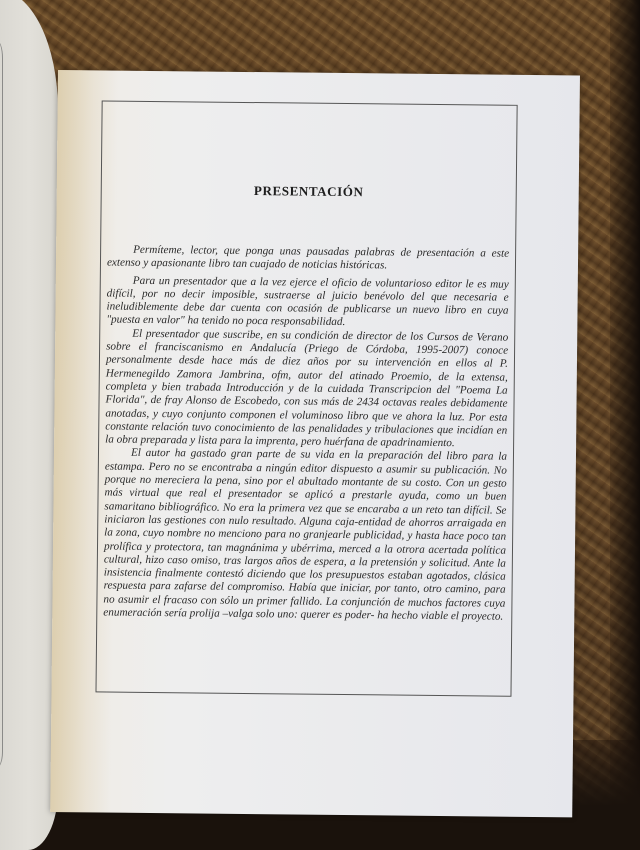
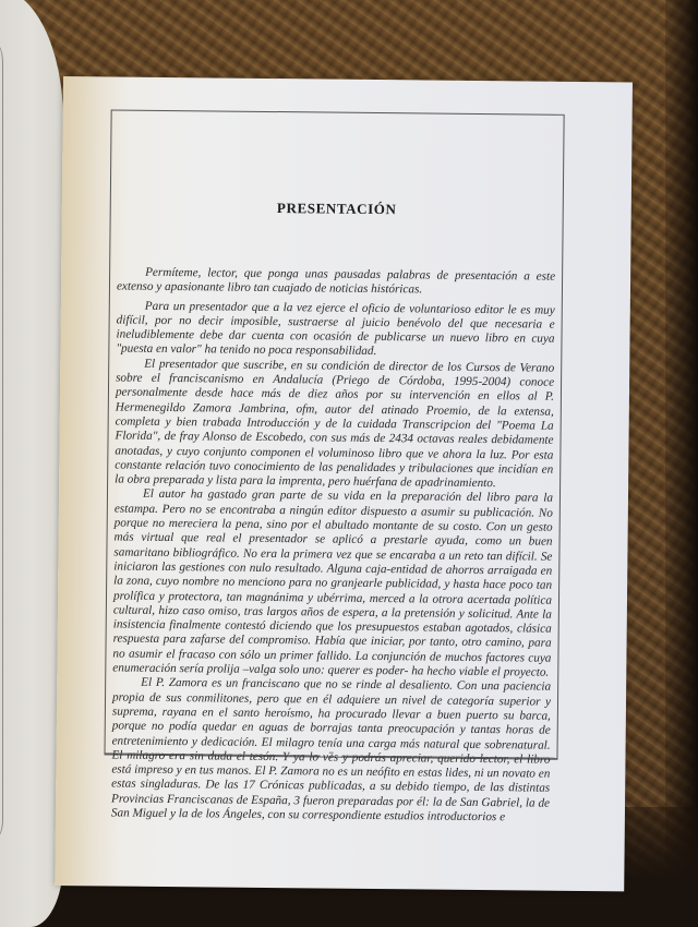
  PRESENTACIÓN
  Permíteme, lector, que ponga unas pausadas palabras de presentación a este extenso y apasionante libro tan cuajado de noticias históricas.
  Para un presentador que a la vez ejerce el oficio de voluntarioso editor le es muy difícil, por no decir imposible, sustraerse al juicio benévolo del que necesaria e ineludiblemente debe dar cuenta con ocasión de publicarse un nuevo libro en cuya "puesta en valor" ha tenido no poca responsabilidad.
- El presentador que suscribe, en su condición de director de los Cursos de Verano sobre el franciscanismo en Andalucía (Priego de Córdoba, 1995-2007) conoce personalmente desde hace más de diez años por su intervención en ellos al P. Hermenegildo Zamora Jambrina, ofm, autor del atinado Proemio, de la extensa, completa y bien trabada Introducción y de la cuidada Transcripcion del "Poema La Florida", de fray Alonso de Escobedo, con sus más de 2434 octavas reales debidamente anotadas, y cuyo conjunto componen el voluminoso libro que ve ahora la luz. Por esta constante relación tuvo conocimiento de las penalidades y tribulaciones que incidían en la obra preparada y lista para la imprenta, pero huérfana de apadrinamiento.
+ El presentador que suscribe, en su condición de director de los Cursos de Verano sobre el franciscanismo en Andalucía (Priego de Córdoba, 1995-2004) conoce personalmente desde hace más de diez años por su intervención en ellos al P. Hermenegildo Zamora Jambrina, ofm, autor del atinado Proemio, de la extensa, completa y bien trabada Introducción y de la cuidada Transcripcion del "Poema La Florida", de fray Alonso de Escobedo, con sus más de 2434 octavas reales debidamente anotadas, y cuyo conjunto componen el voluminoso libro que ve ahora la luz. Por esta constante relación tuvo conocimiento de las penalidades y tribulaciones que incidían en la obra preparada y lista para la imprenta, pero huérfana de apadrinamiento.
  El autor ha gastado gran parte de su vida en la preparación del libro para la estampa. Pero no se encontraba a ningún editor dispuesto a asumir su publicación. No porque no mereciera la pena, sino por el abultado montante de su costo. Con un gesto más virtual que real el presentador se aplicó a prestarle ayuda, como un buen samaritano bibliográfico. No era la primera vez que se encaraba a un reto tan difícil. Se iniciaron las gestiones con nulo resultado. Alguna caja-entidad de ahorros arraigada en la zona, cuyo nombre no menciono para no granjearle publicidad, y hasta hace poco tan prolífica y protectora, tan magnánima y ubérrima, merced a la otrora acertada política cultural, hizo caso omiso, tras largos años de espera, a la pretensión y solicitud. Ante la insistencia finalmente contestó diciendo que los presupuestos estaban agotados, clásica respuesta para zafarse del compromiso. Había que iniciar, por tanto, otro camino, para no asumir el fracaso con sólo un primer fallido. La conjunción de muchos factores cuya enumeración sería prolija –valga solo uno: querer es poder- ha hecho viable el proyecto.
+ El P. Zamora es un franciscano que no se rinde al desaliento. Con una paciencia propia de sus conmilitones, pero que en él adquiere un nivel de categoría superior y suprema, rayana en el santo heroísmo, ha procurado llevar a buen puerto su barca, porque no podía quedar en aguas de borrajas tanta preocupación y tantas horas de entretenimiento y dedicación. El milagro tenía una carga más natural que sobrenatural. El milagro era sin duda el tesón. Y ya lo ves y podrás apreciar, querido lector, el libro está impreso y en tus manos. El P. Zamora no es un neófito en estas lides, ni un novato en estas singladuras. De las 17 Crónicas publicadas, a su debido tiempo, de las distintas Provincias Franciscanas de España, 3 fueron preparadas por él: la de San Gabriel, la de San Miguel y la de los Ángeles, con su correspondiente estudios introductorios e
+ 7
